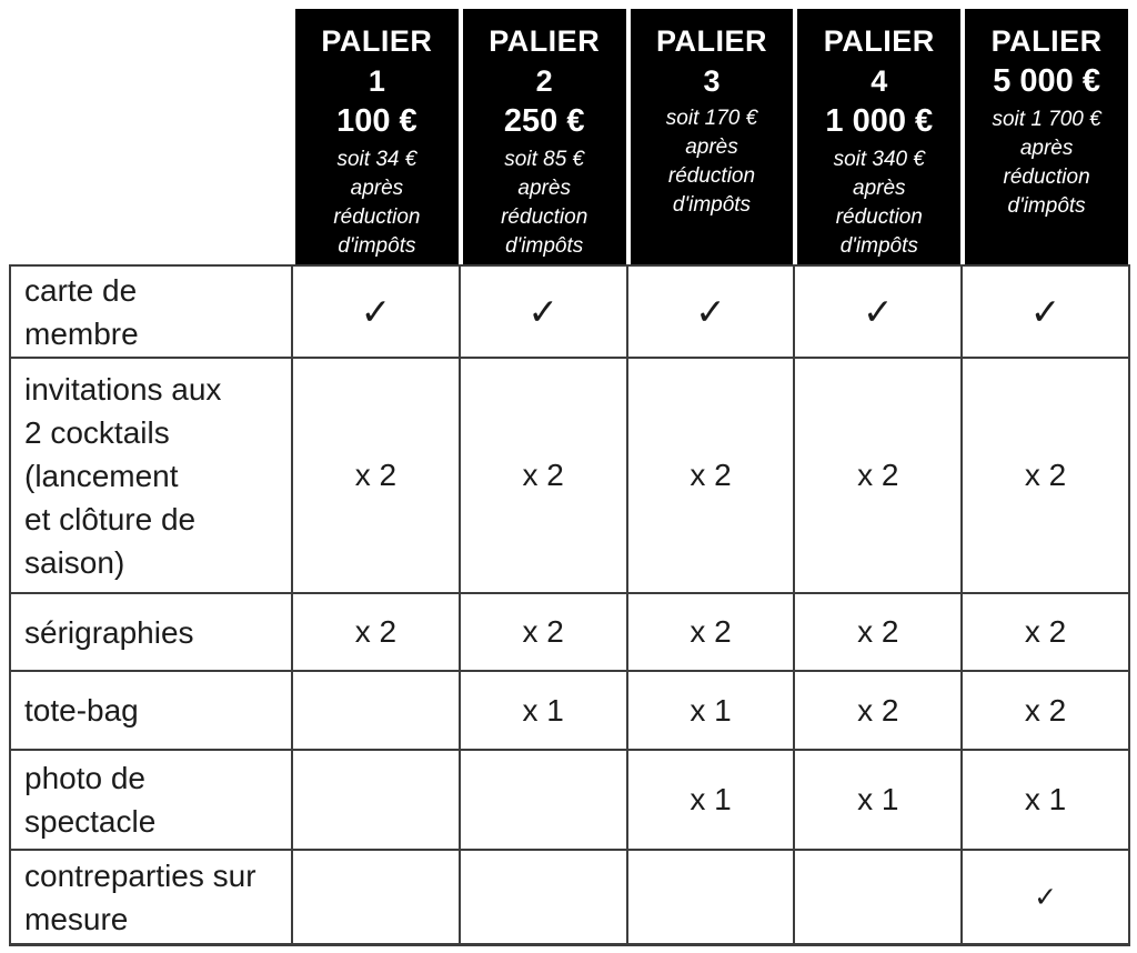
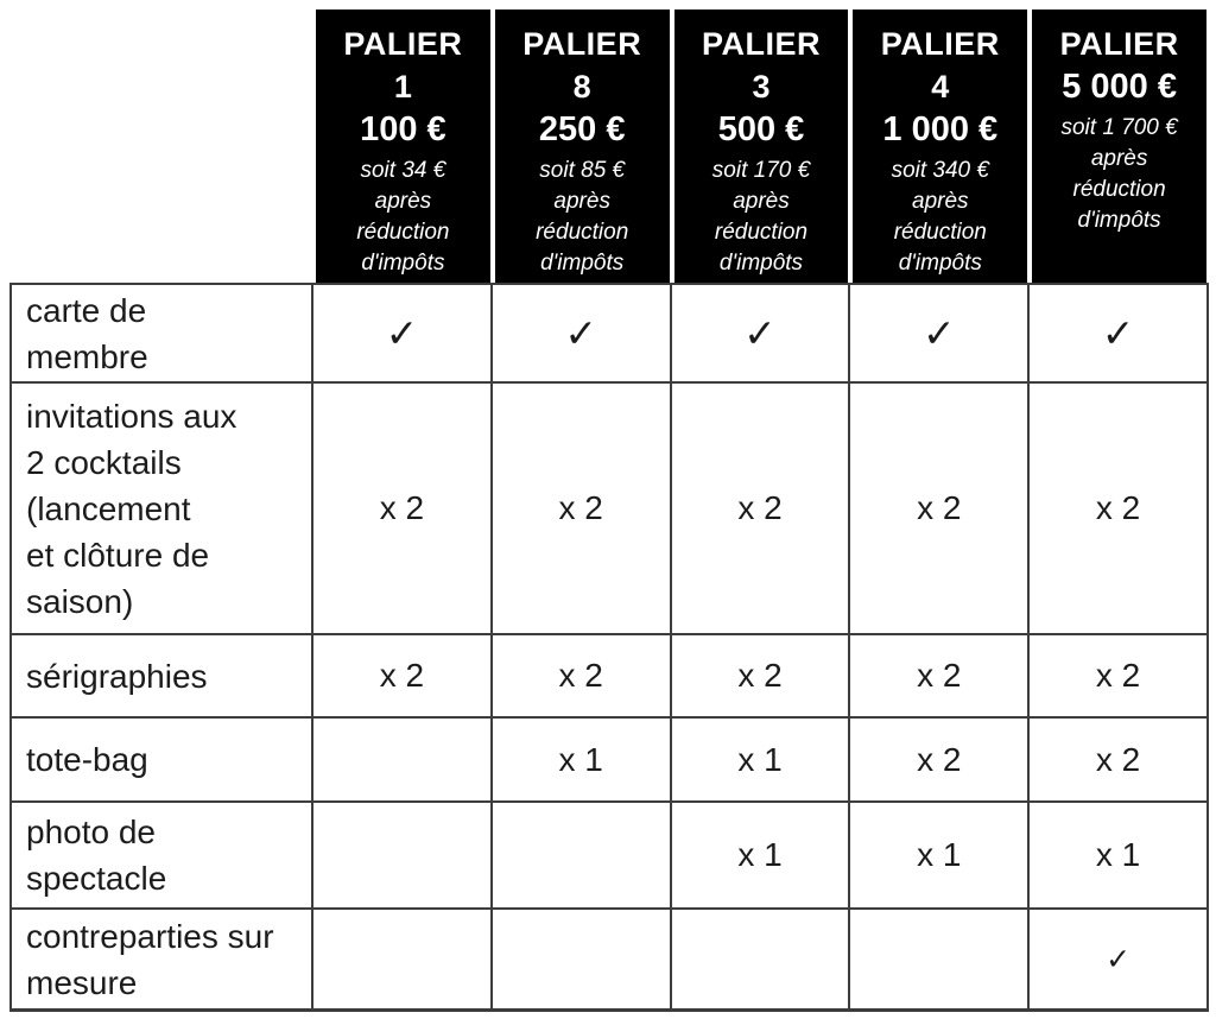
  PALIER
  1
  100 €
  soit 34 €
  après
  réduction
  d'impôts
  PALIER
- 2
+ 8
  250 €
  soit 85 €
  après
  réduction
  d'impôts
  PALIER
  3
+ 500 €
  soit 170 €
  après
  réduction
  d'impôts
  PALIER
  4
  1 000 €
  soit 340 €
  après
  réduction
  d'impôts
  PALIER
  5 000 €
  soit 1 700 €
  après
  réduction
  d'impôts
  carte de
  membre
  ✓
  ✓
  ✓
  ✓
  ✓
  invitations aux
  2 cocktails
  (lancement
  et clôture de
  saison)
  x 2
  x 2
  x 2
  x 2
  x 2
  sérigraphies
  x 2
  x 2
  x 2
  x 2
  x 2
  tote-bag
  x 1
  x 1
  x 2
  x 2
  photo de
  spectacle
  x 1
  x 1
  x 1
  contreparties sur
  mesure
  ✓
